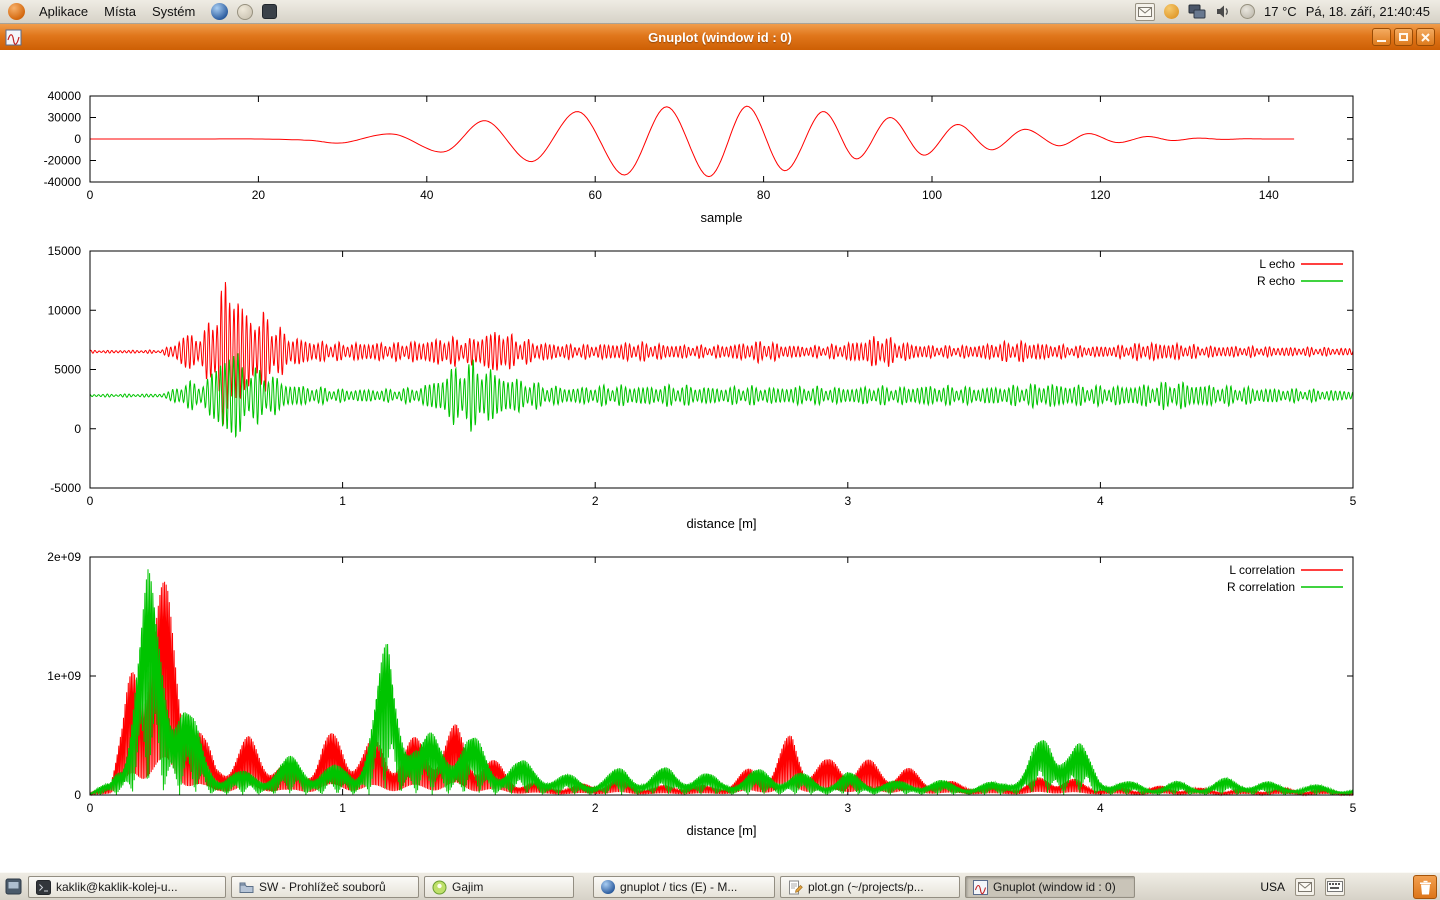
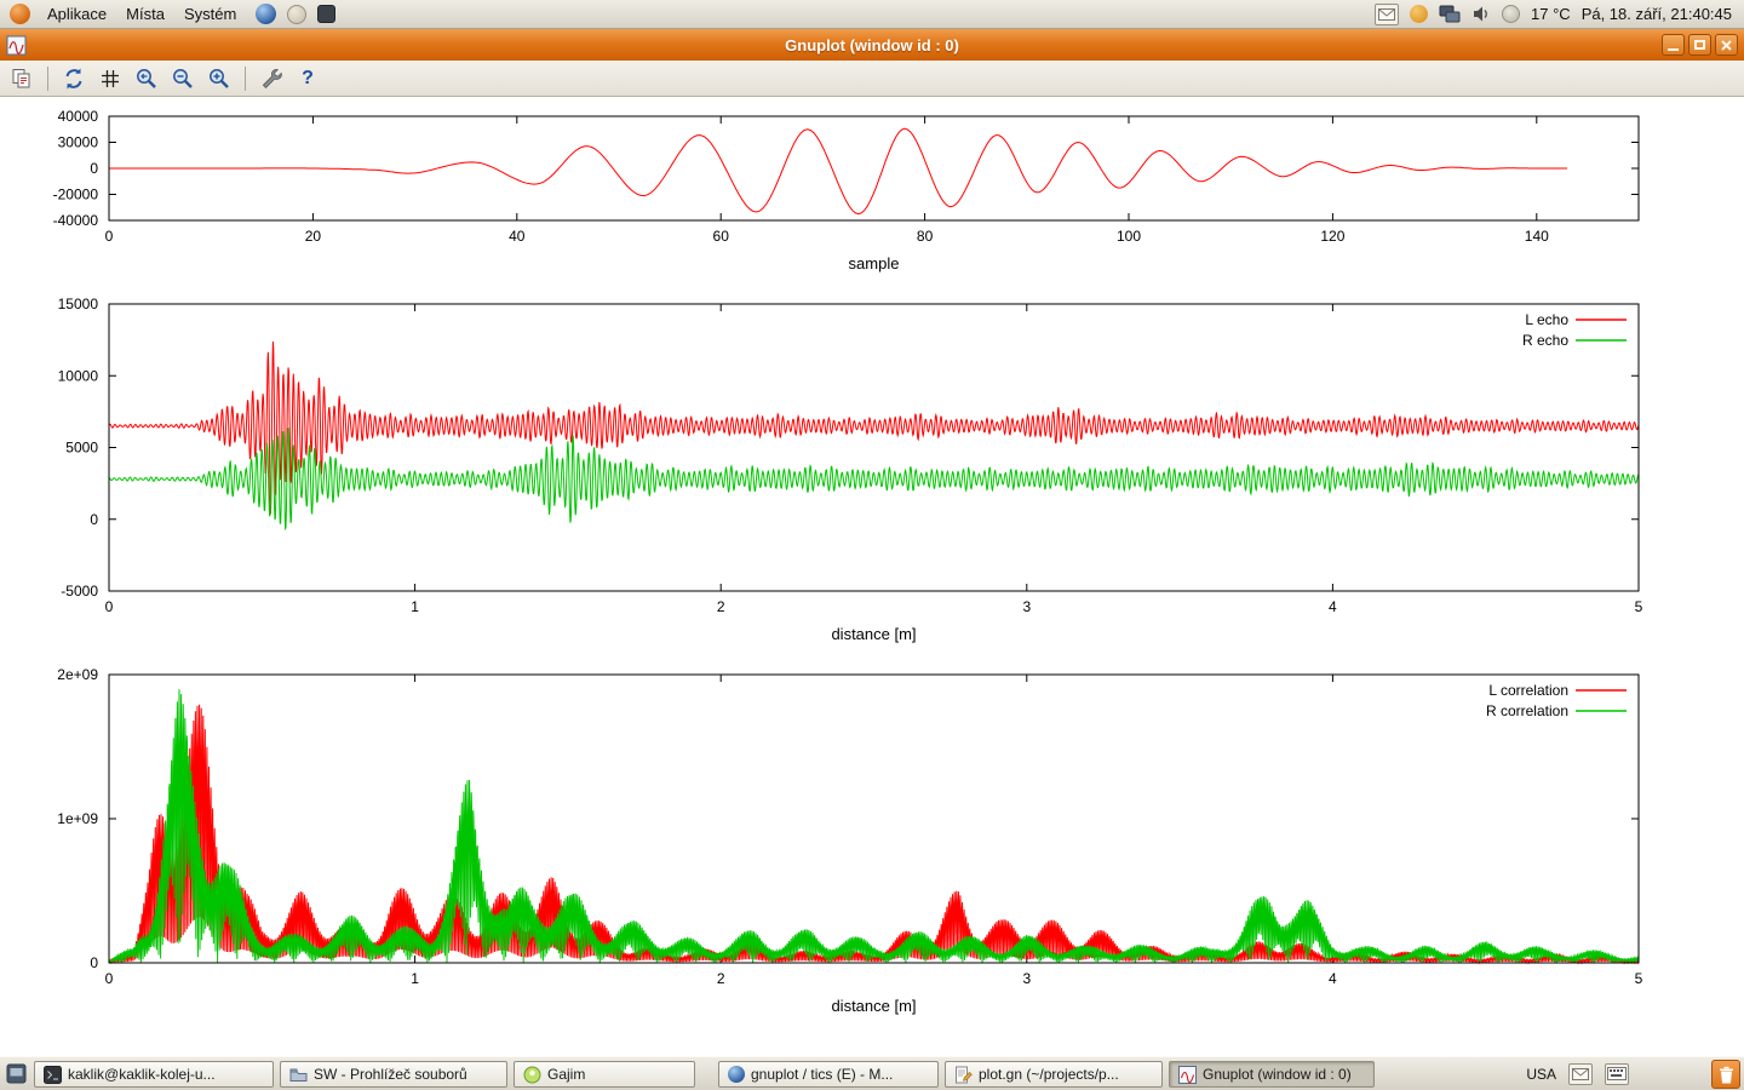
  Aplikace
  Místa
  Systém
  17 °C
  Pá, 18. září, 21:40:45
  Gnuplot (window id : 0)
+ ?
  0
  20
  40
  60
  80
  100
  120
  140
  -40000
  -20000
  0
  30000
  40000
  sample
  0
  1
  2
  3
  4
  5
  -5000
  0
  5000
  10000
  15000
  L echo
  R echo
  distance [m]
  0
  1
  2
  3
  4
  5
  0
  1e+09
  2e+09
  L correlation
  R correlation
  distance [m]
  kaklik@kaklik-kolej-u...
  SW - Prohlížeč souborů
  Gajim
  gnuplot / tics (E) - M...
  plot.gn (~/projects/p...
  Gnuplot (window id : 0)
  USA
